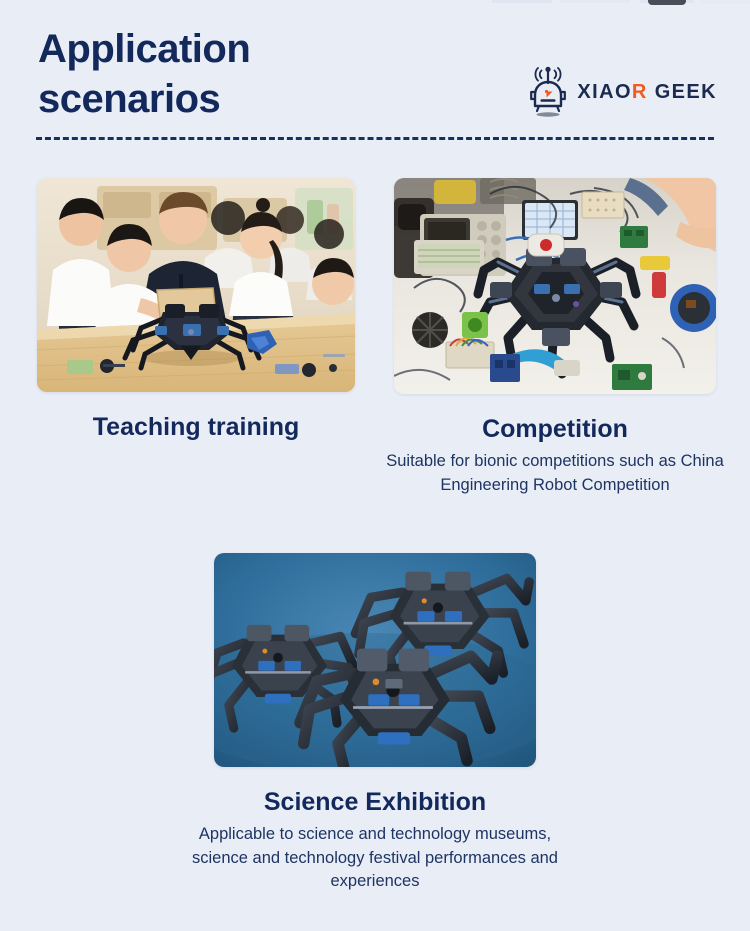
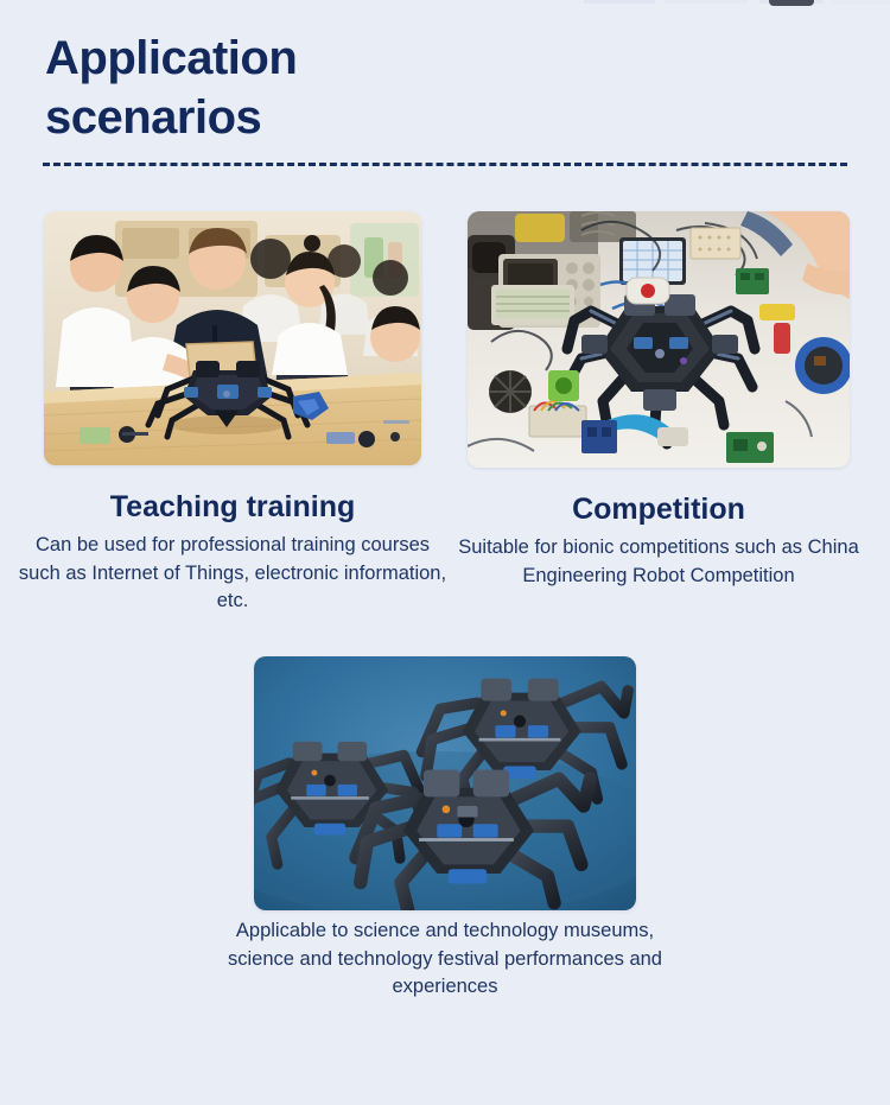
  Application
  scenarios
- XIAOR GEEK
  Teaching training
+ Can be used for professional training courses such as Internet of Things, electronic information, etc.
  Competition
  Suitable for bionic competitions such as China Engineering Robot Competition
- Science Exhibition
  Applicable to science and technology museums, science and technology festival performances and experiences
